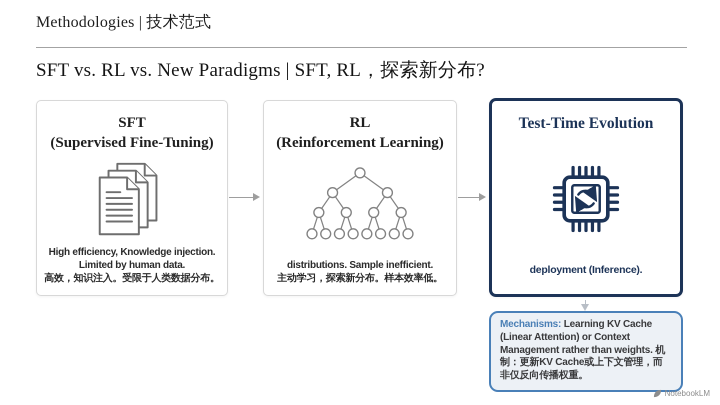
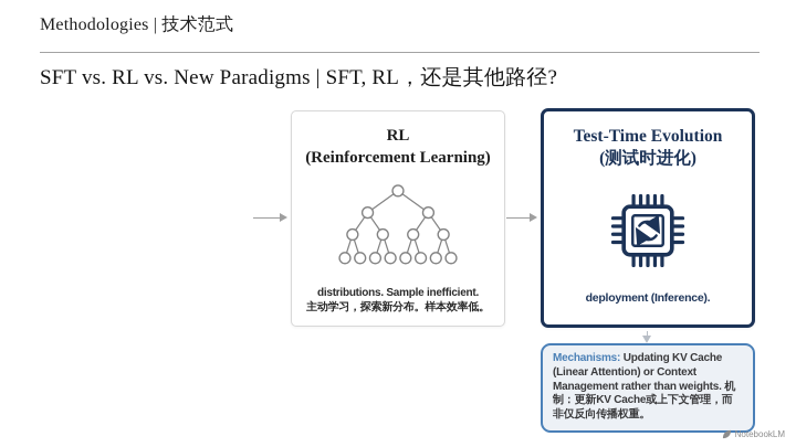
  Methodologies | 技术范式
- SFT vs. RL vs. New Paradigms | SFT, RL，探索新分布?
+ SFT vs. RL vs. New Paradigms | SFT, RL，还是其他路径?
- SFT
- (Supervised Fine-Tuning)
- High efficiency, Knowledge injection.
- Limited by human data.
- 高效，知识注入。受限于人类数据分布。
  RL
  (Reinforcement Learning)
  distributions. Sample inefficient.
  主动学习，探索新分布。样本效率低。
  Test-Time Evolution
+ (测试时进化)
  deployment (Inference).
- Mechanisms: Learning KV Cache (Linear Attention) or Context Management rather than weights. 机制：更新KV Cache或上下文管理，而非仅反向传播权重。
+ Mechanisms: Updating KV Cache (Linear Attention) or Context Management rather than weights. 机制：更新KV Cache或上下文管理，而非仅反向传播权重。
  NotebookLM
